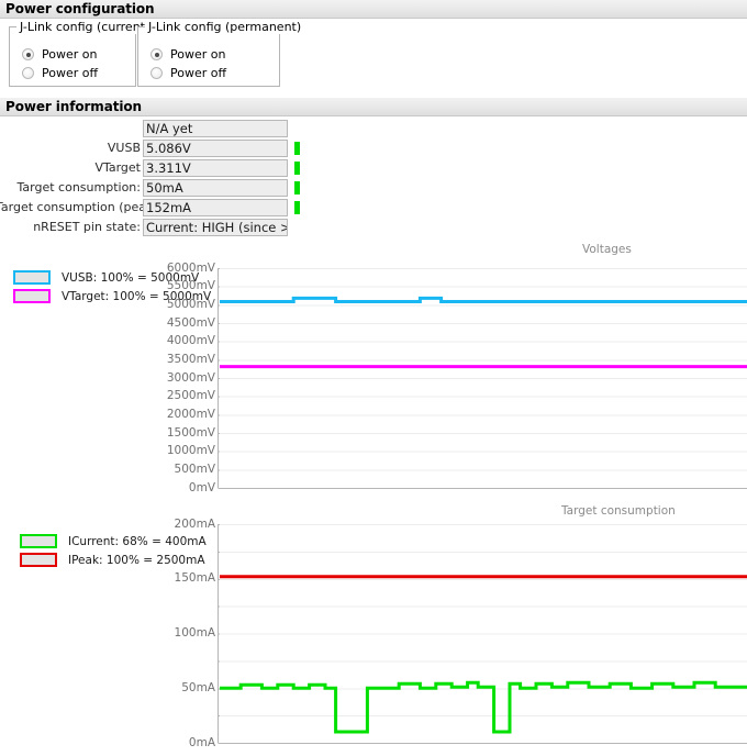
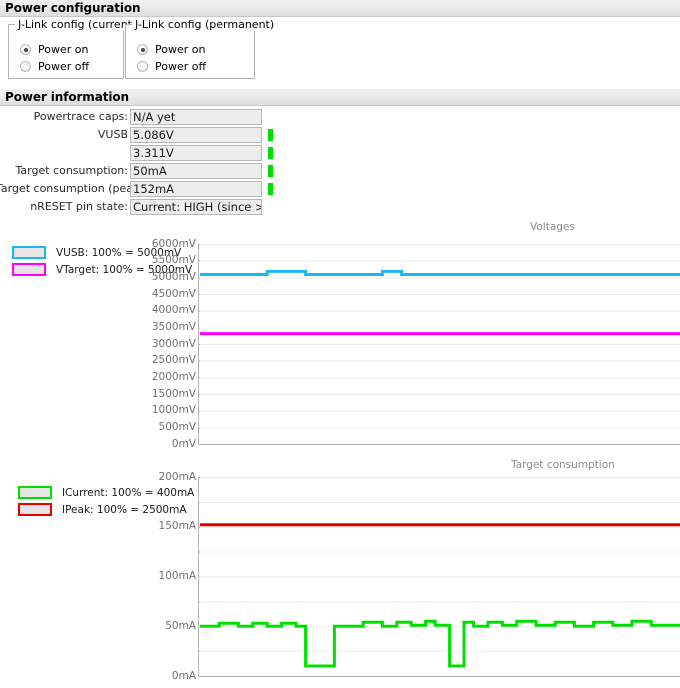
  Power configuration
  J-Link config (curre
  Power on
  Power off
  J-Link config (permanent)
  Power on
  Power off
  Power information
+ Powertrace caps:
  N/A yet
  VUSB
  5.086V
- VTarget
  3.311V
  Target consumption:
  50mA
  arget consumption (pe
  152mA
  nRESET pin state:
  Current: HIGH (since >
  Voltages
  VUSB: 100% = 5000mV
  VTarget: 100% = 5000mV
  6000mV
  5500mV
  5000mV
  4500mV
  4000mV
  3500mV
  3000mV
  2500mV
  2000mV
  1500mV
  1000mV
  500mV
  0mV
  Target consumption
- ICurrent: 68% = 400mA
+ ICurrent: 100% = 400mA
  IPeak: 100% = 2500mA
  200mA
  150mA
  100mA
  50mA
  0mA
